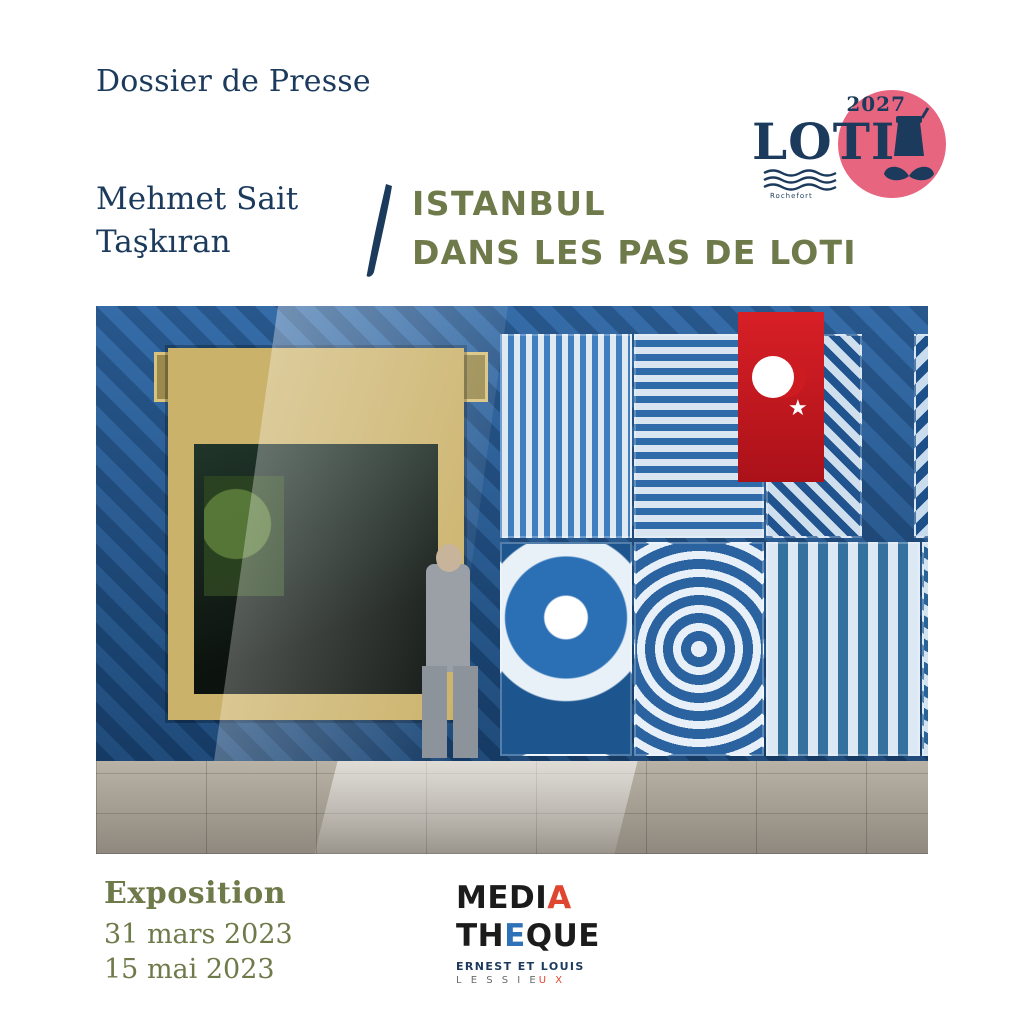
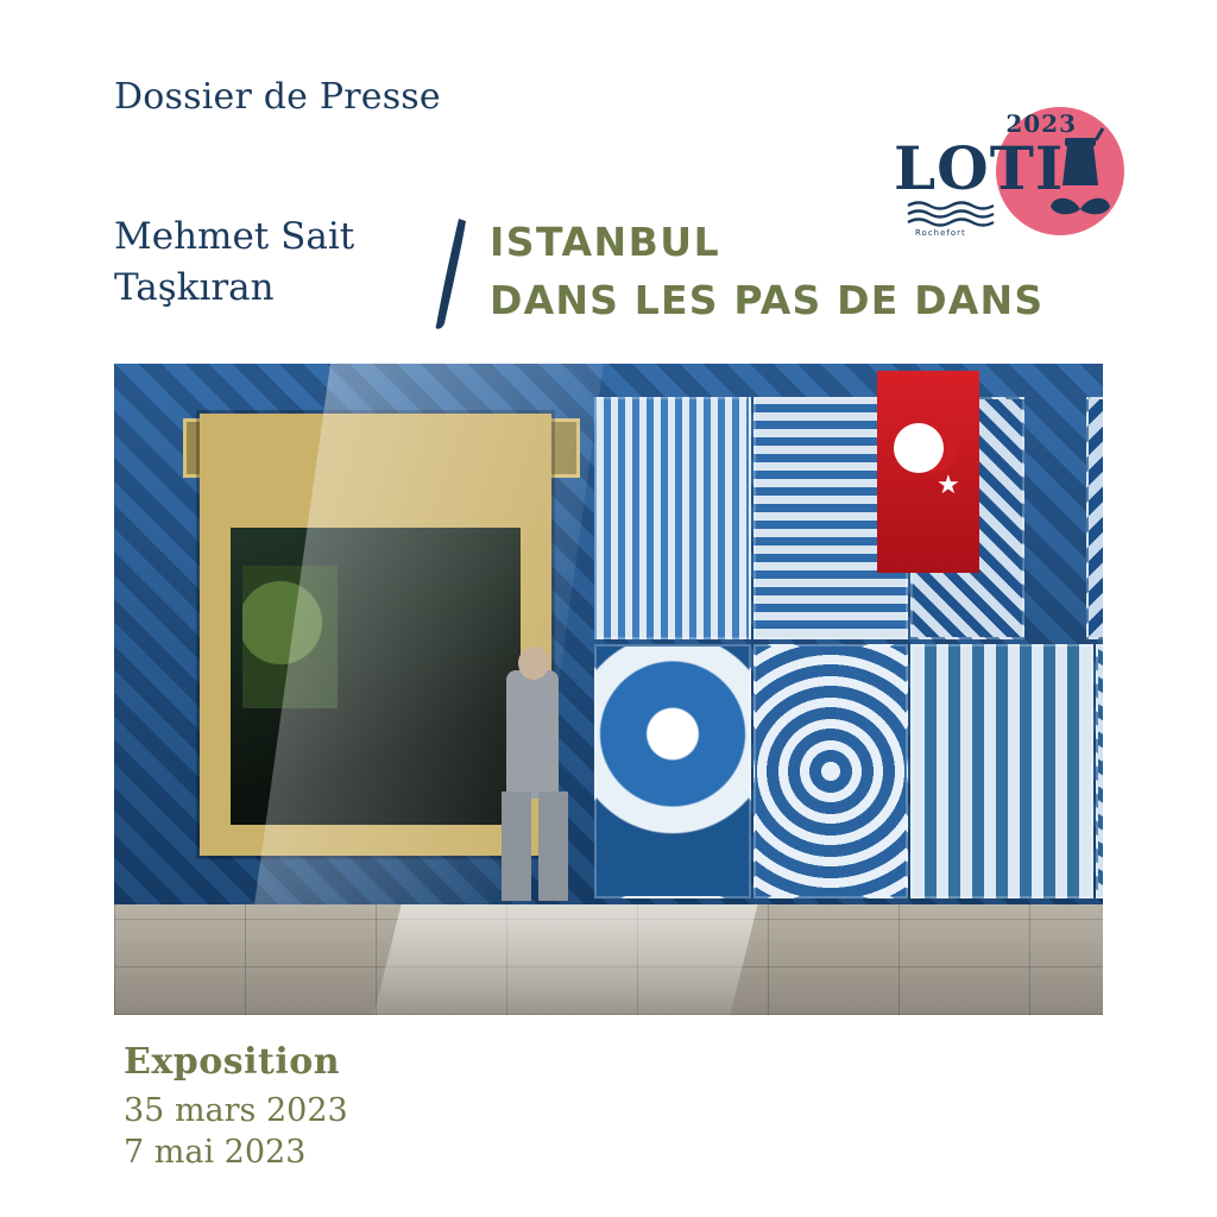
  Dossier de Presse
  LOTI
- 2027
+ 2023
  Rochefort
  Mehmet Sait
  Taşkıran
  ISTANBUL
- DANS LES PAS DE LOTI
+ DANS LES PAS DE DANS
  ★
  Exposition
- 31 mars 2023
+ 35 mars 2023
- 15 mai 2023
+ 7 mai 2023
- MEDIA
- THEQUE
- ERNEST ET LOUIS
- L E S S I EU X
